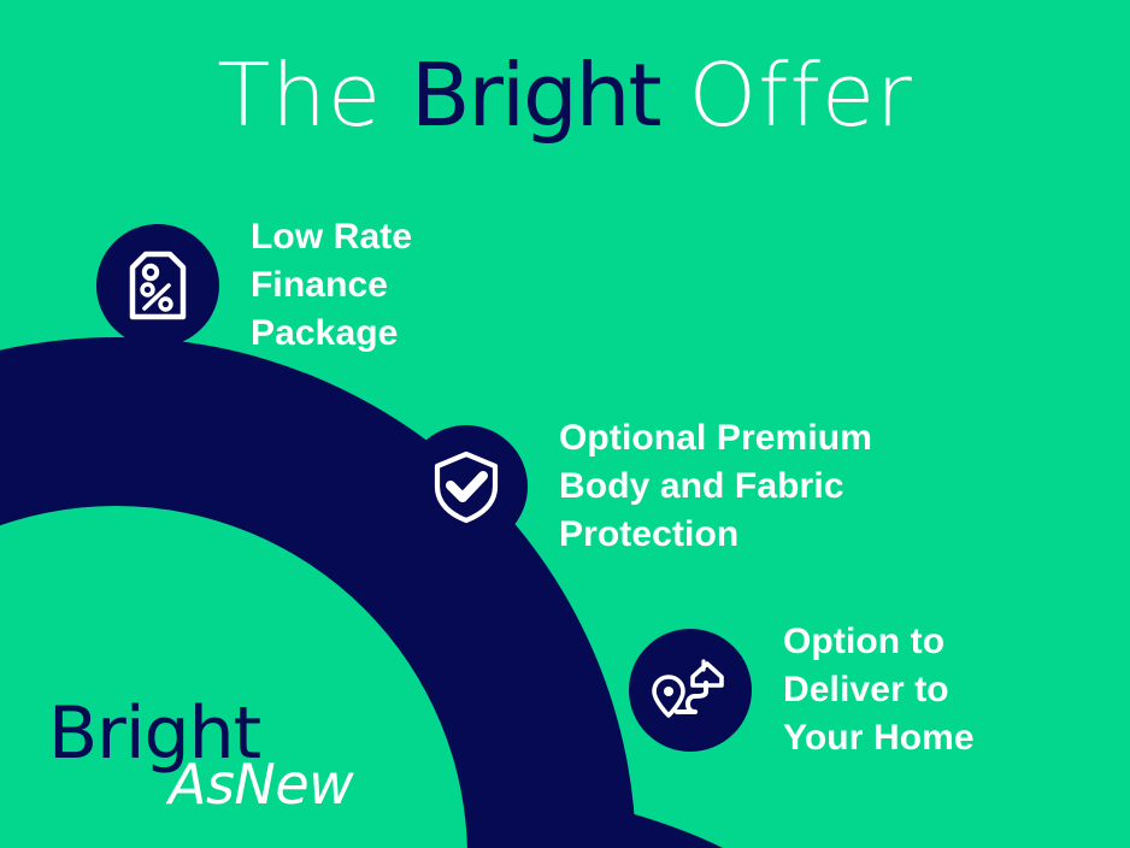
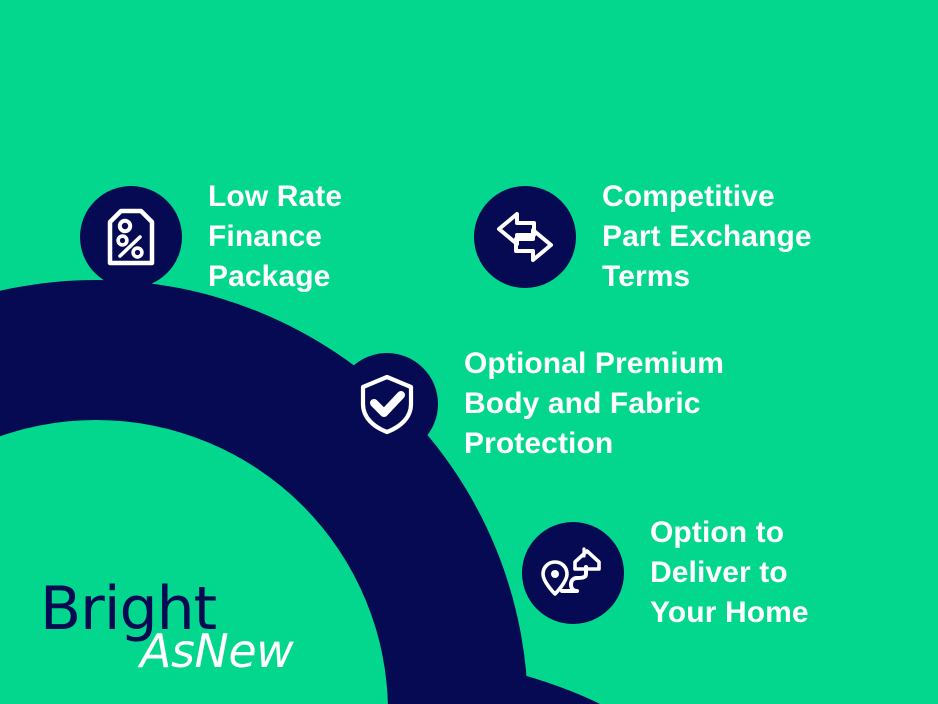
- The Bright Offer
  Low Rate
  Finance
  Package
+ Competitive
+ Part Exchange
+ Terms
  Optional Premium
  Body and Fabric
  Protection
  Option to
  Deliver to
  Your Home
  Bright
  AsNew
